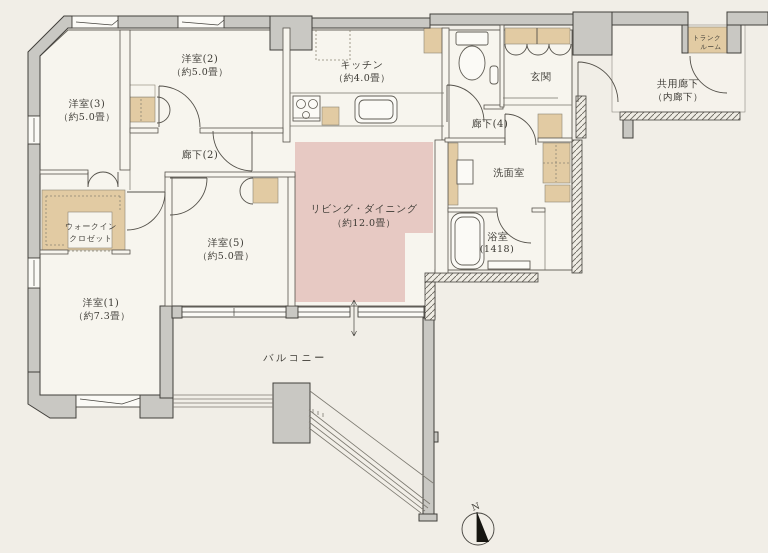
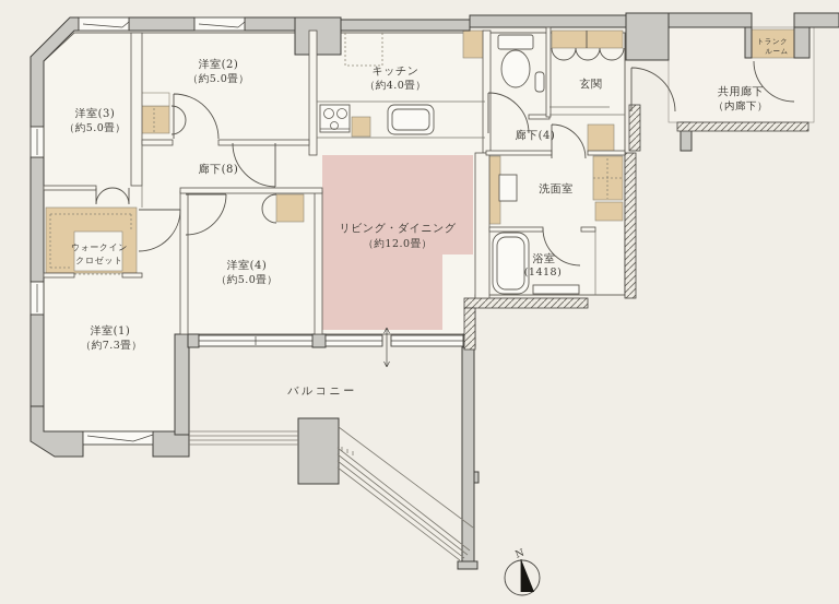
  洋室(3)
  （約5.0畳）
  洋室(2)
  （約5.0畳）
  キッチン
  （約4.0畳）
- 廊下(2)
+ 廊下(8)
  玄関
  トランク
  ルーム
  共用廊下
  （内廊下）
  廊下(4)
  洗面室
  浴室
  (1418)
  リビング・ダイニング
  （約12.0畳）
  ウォークイン
  クロゼット
- 洋室(5)
+ 洋室(4)
  （約5.0畳）
  洋室(1)
  （約7.3畳）
  バルコニー
